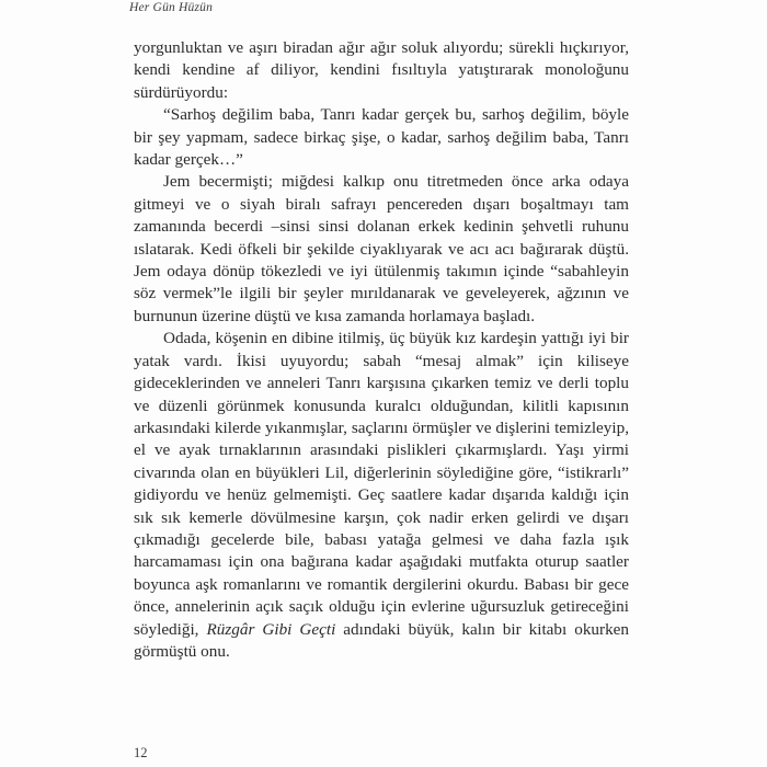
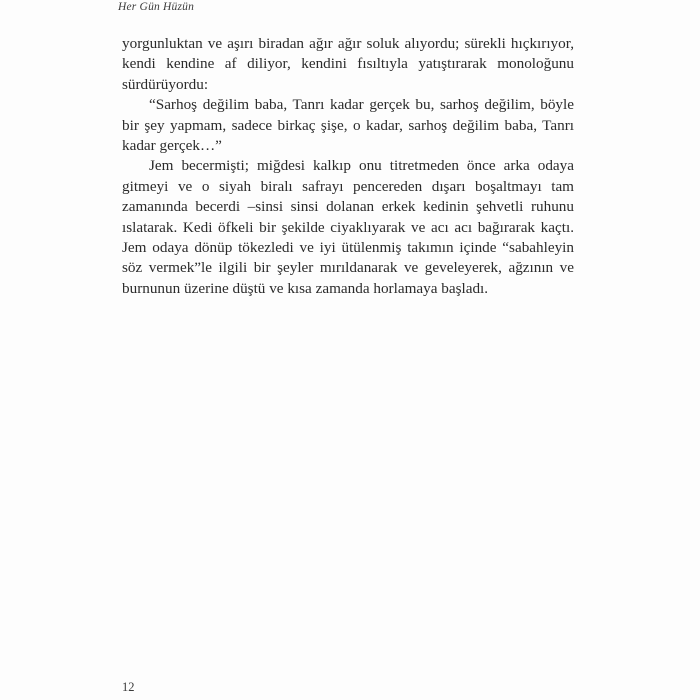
  Her Gün Hüzün
  yorgunluktan ve aşırı biradan ağır ağır soluk alıyordu; sürekli hıçkırıyor, kendi kendine af diliyor, kendini fısıltıyla yatıştırarak monoloğunu sürdürüyordu:
  “Sarhoş değilim baba, Tanrı kadar gerçek bu, sarhoş değilim, böyle bir şey yapmam, sadece birkaç şişe, o kadar, sarhoş değilim baba, Tanrı kadar gerçek…”
- Jem becermişti; miğdesi kalkıp onu titretmeden önce arka odaya gitmeyi ve o siyah biralı safrayı pencereden dışarı boşaltmayı tam zamanında becerdi –sinsi sinsi dolanan erkek kedinin şehvetli ruhunu ıslatarak. Kedi öfkeli bir şekilde ciyaklıyarak ve acı acı bağırarak düştü. Jem odaya dönüp tökezledi ve iyi ütülenmiş takımın içinde “sabahleyin söz vermek”le ilgili bir şeyler mırıldanarak ve geveleyerek, ağzının ve burnunun üzerine düştü ve kısa zamanda horlamaya başladı.
+ Jem becermişti; miğdesi kalkıp onu titretmeden önce arka odaya gitmeyi ve o siyah biralı safrayı pencereden dışarı boşaltmayı tam zamanında becerdi –sinsi sinsi dolanan erkek kedinin şehvetli ruhunu ıslatarak. Kedi öfkeli bir şekilde ciyaklıyarak ve acı acı bağırarak kaçtı. Jem odaya dönüp tökezledi ve iyi ütülenmiş takımın içinde “sabahleyin söz vermek”le ilgili bir şeyler mırıldanarak ve geveleyerek, ağzının ve burnunun üzerine düştü ve kısa zamanda horlamaya başladı.
- Odada, köşenin en dibine itilmiş, üç büyük kız kardeşin yattığı iyi bir yatak vardı. İkisi uyuyordu; sabah “mesaj almak” için kiliseye gideceklerinden ve anneleri Tanrı karşısına çıkarken temiz ve derli toplu ve düzenli görünmek konusunda kuralcı olduğundan, kilitli kapısının arkasındaki kilerde yıkanmışlar, saçlarını örmüşler ve dişlerini temizleyip, el ve ayak tırnaklarının arasındaki pislikleri çıkarmışlardı. Yaşı yirmi civarında olan en büyükleri Lil, diğerlerinin söylediğine göre, “istikrarlı” gidiyordu ve henüz gelmemişti. Geç saatlere kadar dışarıda kaldığı için sık sık kemerle dövülmesine karşın, çok nadir erken gelirdi ve dışarı çıkmadığı gecelerde bile, babası yatağa gelmesi ve daha fazla ışık harcamaması için ona bağırana kadar aşağıdaki mutfakta oturup saatler boyunca aşk romanlarını ve romantik dergilerini okurdu. Babası bir gece önce, annelerinin açık saçık olduğu için evlerine uğursuzluk getireceğini söylediği, Rüzgâr Gibi Geçti adındaki büyük, kalın bir kitabı okurken görmüştü onu.
  12
